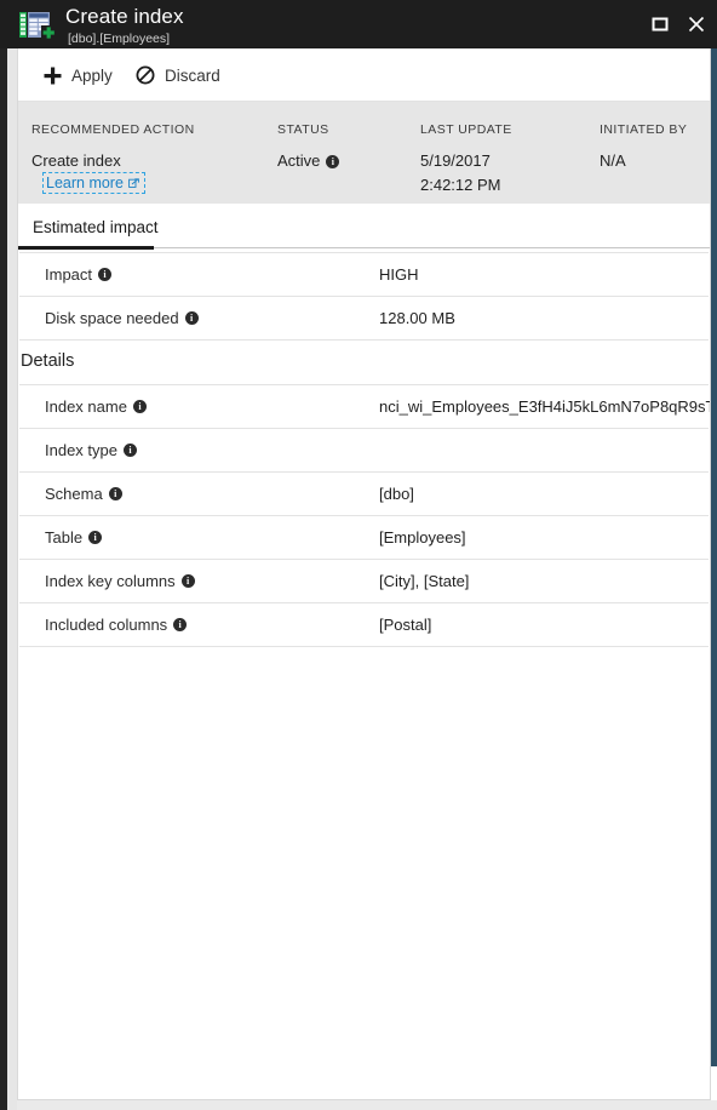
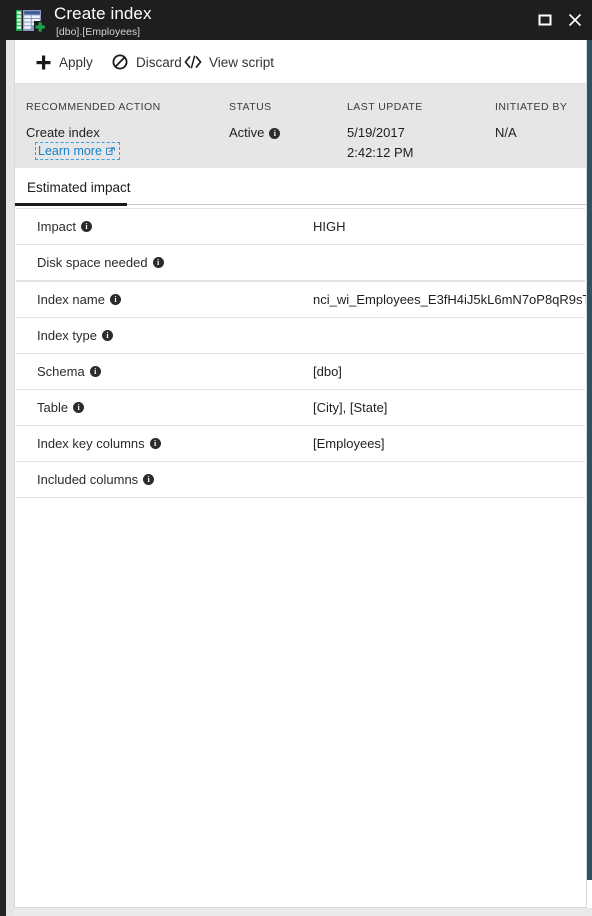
  Create index
  [dbo].[Employees]
  Apply
  Discard
+ View script
  RECOMMENDED ACTION
  Create index
  Learn more
  STATUS
  Active i
  LAST UPDATE
  5/19/2017
  2:42:12 PM
  INITIATED BY
  N/A
  Estimated impact
  Impact
  i
  HIGH
  Disk space needed
  i
- 128.00 MB
- Details
  Index name
  i
  nci_wi_Employees_E3fH4iJ5kL6mN7oP8qR9s
  Index type
  i
  Schema
  i
  [dbo]
  Table
  i
- [Employees]
+ [City], [State]
  Index key columns
  i
- [City], [State]
+ [Employees]
  Included columns
  i
- [Postal]
